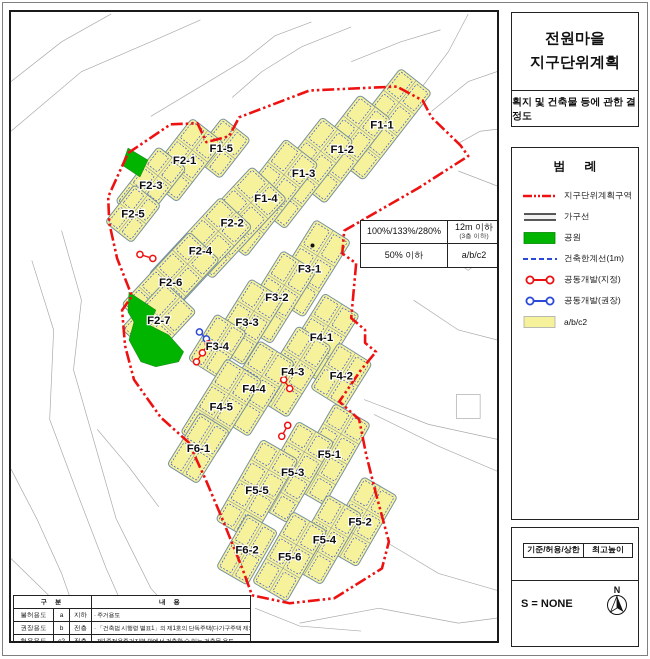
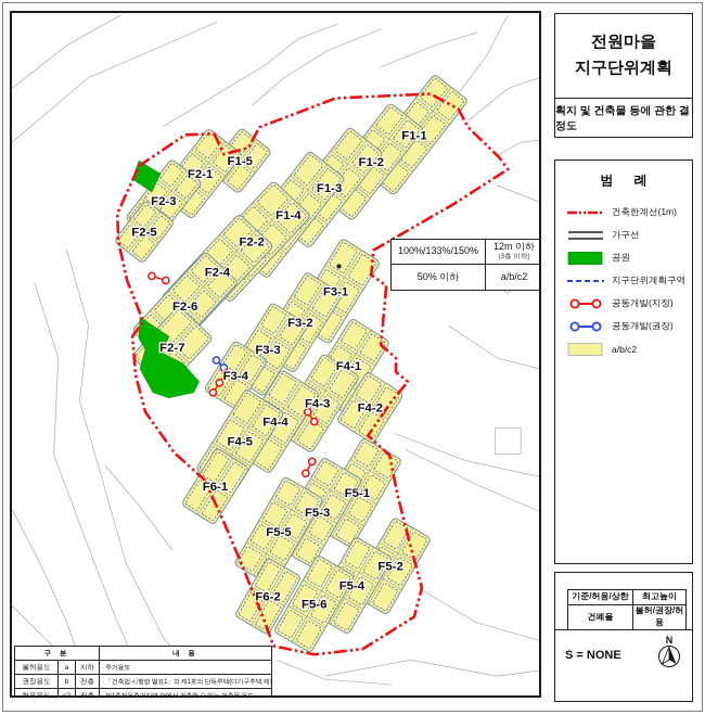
  F1-1
  F1-2
  F1-3
  F1-4
  F1-5
  F2-1
  F2-3
  F2-5
  F2-2
  F2-4
  F2-6
  F2-7
  F3-1
  F3-2
  F3-3
  F3-4
  F4-1
  F4-2
  F4-3
  F4-4
  F4-5
  F6-1
  F5-1
  F5-3
  F5-5
  F5-2
  F5-4
  F5-6
  F6-2
- 100%/133%/280%
+ 100%/133%/150%
  12m 이하
  50% 이하
  a/b/c2
  전원마을
  지구단위계획
  획지 및 건축물 등에 관한 결정도
  범 례
- 지구단위계획구역
+ 건축한계선(1m)
  가구선
  공원
- 건축한계선(1m)
+ 지구단위계획구역
  공동개발(지정)
  공동개발(권장)
  a/b/c2
  기준/허용/상한	최고높이
+ 건폐율	불허/권장/허용
  S = NONE
  N
